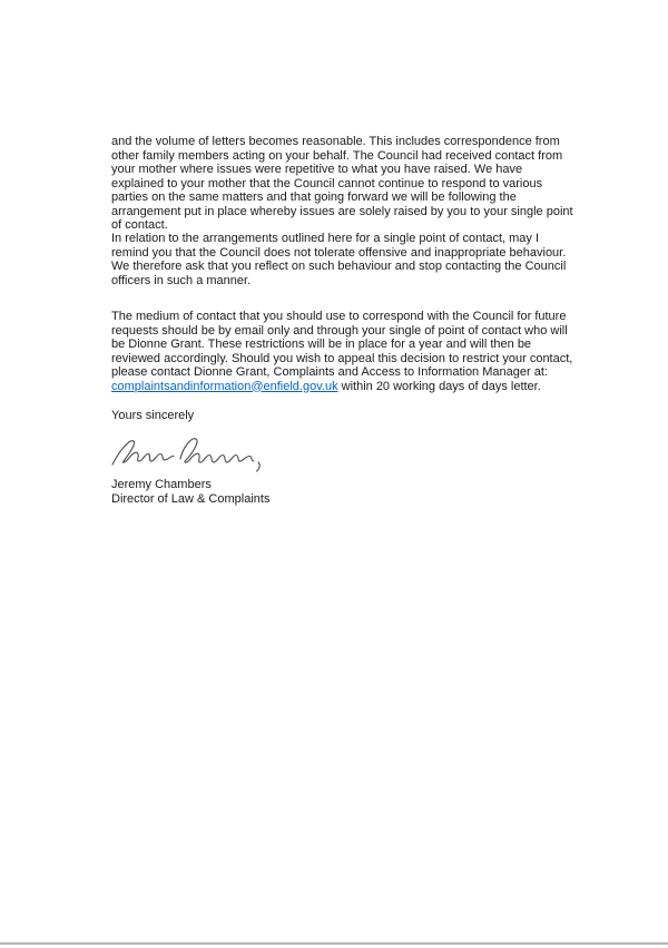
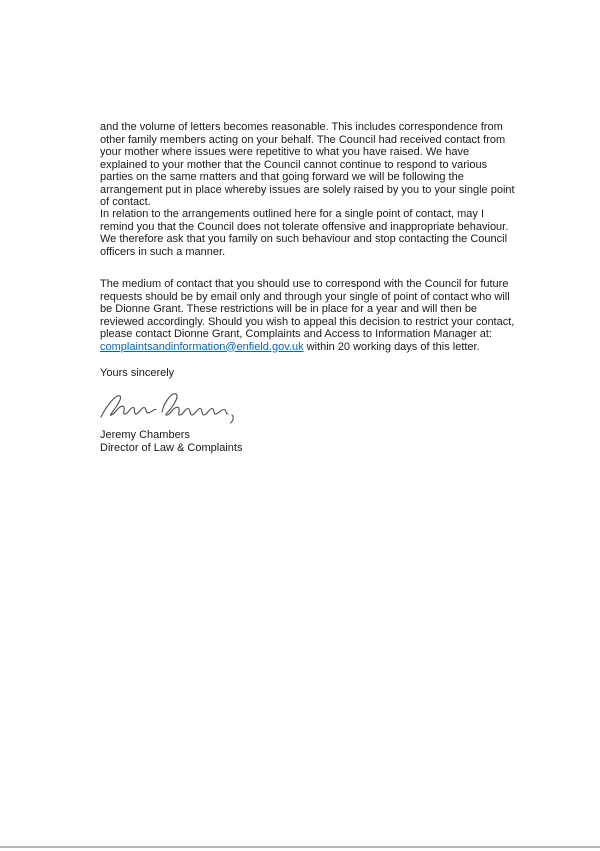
  and the volume of letters becomes reasonable. This includes correspondence from other family members acting on your behalf. The Council had received contact from your mother where issues were repetitive to what you have raised. We have explained to your mother that the Council cannot continue to respond to various parties on the same matters and that going forward we will be following the arrangement put in place whereby issues are solely raised by you to your single point of contact.
- In relation to the arrangements outlined here for a single point of contact, may I remind you that the Council does not tolerate offensive and inappropriate behaviour. We therefore ask that you reflect on such behaviour and stop contacting the Council officers in such a manner.
+ In relation to the arrangements outlined here for a single point of contact, may I remind you that the Council does not tolerate offensive and inappropriate behaviour. We therefore ask that you family on such behaviour and stop contacting the Council officers in such a manner.
- The medium of contact that you should use to correspond with the Council for future requests should be by email only and through your single of point of contact who will be Dionne Grant. These restrictions will be in place for a year and will then be reviewed accordingly. Should you wish to appeal this decision to restrict your contact, please contact Dionne Grant, Complaints and Access to Information Manager at: complaintsandinformation@enfield.gov.uk within 20 working days of days letter.
+ The medium of contact that you should use to correspond with the Council for future requests should be by email only and through your single of point of contact who will be Dionne Grant. These restrictions will be in place for a year and will then be reviewed accordingly. Should you wish to appeal this decision to restrict your contact, please contact Dionne Grant, Complaints and Access to Information Manager at: complaintsandinformation@enfield.gov.uk within 20 working days of this letter.
  Yours sincerely
  Jeremy Chambers
  Director of Law & Complaints
